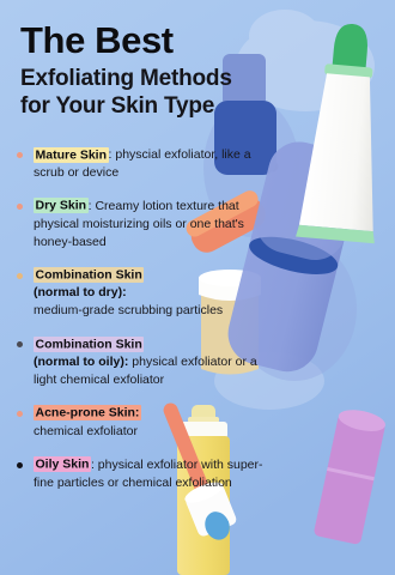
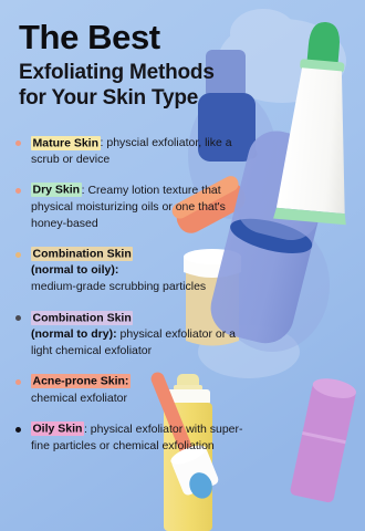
  The Best
  Exfoliating Methods
  for Your Skin Type
  Mature Skin : physcial exfoliator, like a scrub or device
  Dry Skin : Creamy lotion texture that physical moisturizing oils or one that's honey-based
  Combination Skin
- (normal to dry):
+ (normal to oily):
  medium-grade scrubbing particles
  Combination Skin
- (normal to oily): physical exfoliator or a light chemical exfoliator
+ (normal to dry): physical exfoliator or a light chemical exfoliator
  Acne-prone Skin:
  chemical exfoliator
  Oily Skin : physical exfoliator with super-fine particles or chemical exfoliation
